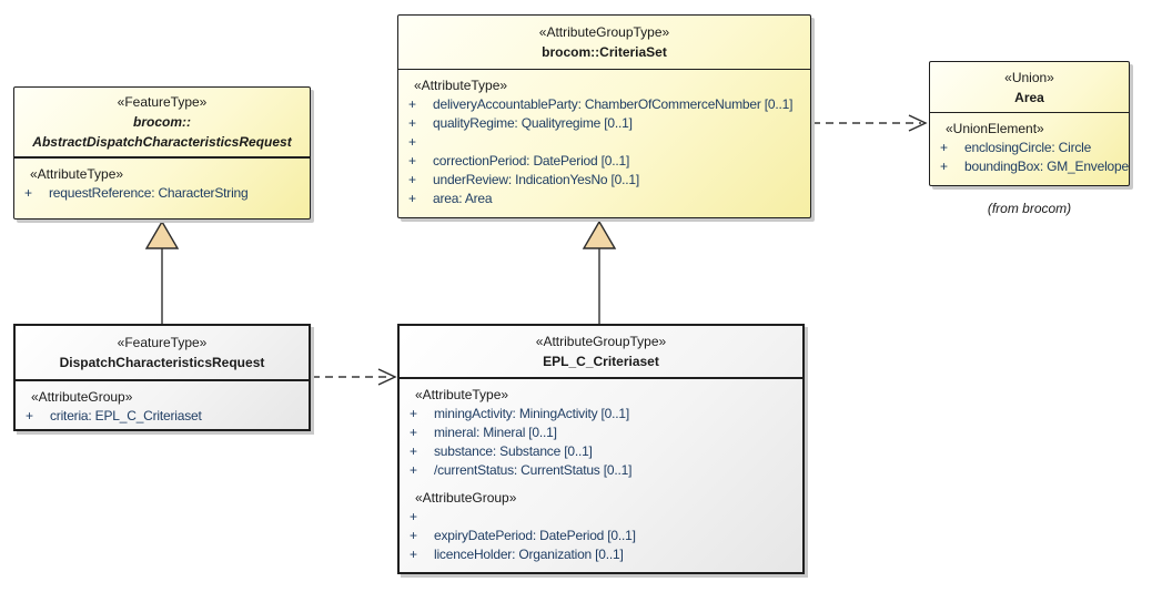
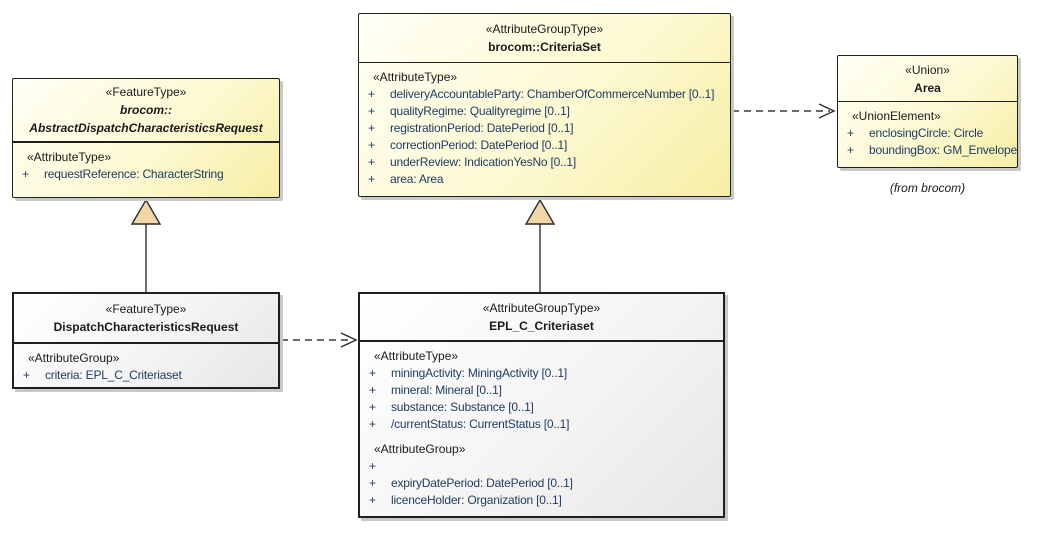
  «FeatureType»
  brocom::
  AbstractDispatchCharacteristicsRequest
  «AttributeType»
  +
  requestReference: CharacterString
  «AttributeGroupType»
  brocom::CriteriaSet
  «AttributeType»
  +
  deliveryAccountableParty: ChamberOfCommerceNumber [0..1]
  +
  qualityRegime: Qualityregime [0..1]
  +
+ registrationPeriod: DatePeriod [0..1]
  +
  correctionPeriod: DatePeriod [0..1]
  +
  underReview: IndicationYesNo [0..1]
  +
  area: Area
  «Union»
  Area
  «UnionElement»
  +
  enclosingCircle: Circle
  +
  boundingBox: GM_Envelope
  (from brocom)
  «FeatureType»
  DispatchCharacteristicsRequest
  «AttributeGroup»
  +
  criteria: EPL_C_Criteriaset
  «AttributeGroupType»
  EPL_C_Criteriaset
  «AttributeType»
  +
  miningActivity: MiningActivity [0..1]
  +
  mineral: Mineral [0..1]
  +
  substance: Substance [0..1]
  +
  /currentStatus: CurrentStatus [0..1]
  «AttributeGroup»
  +
  +
  expiryDatePeriod: DatePeriod [0..1]
  +
  licenceHolder: Organization [0..1]
